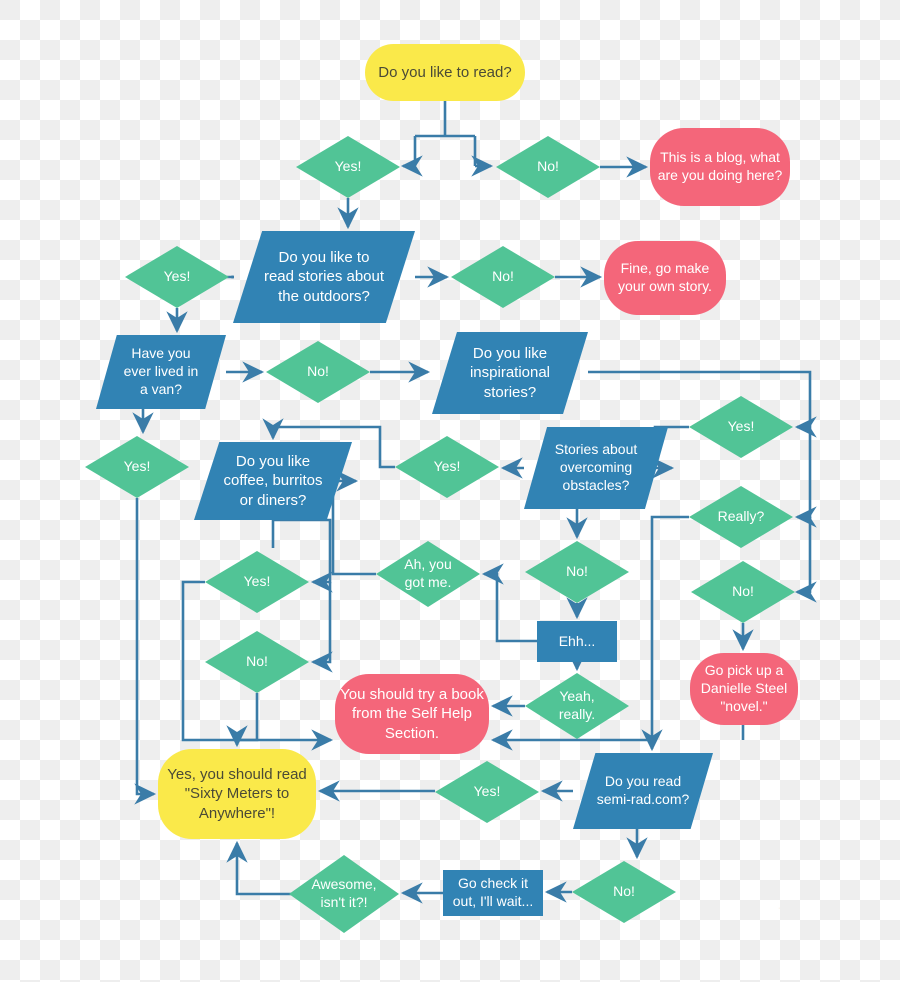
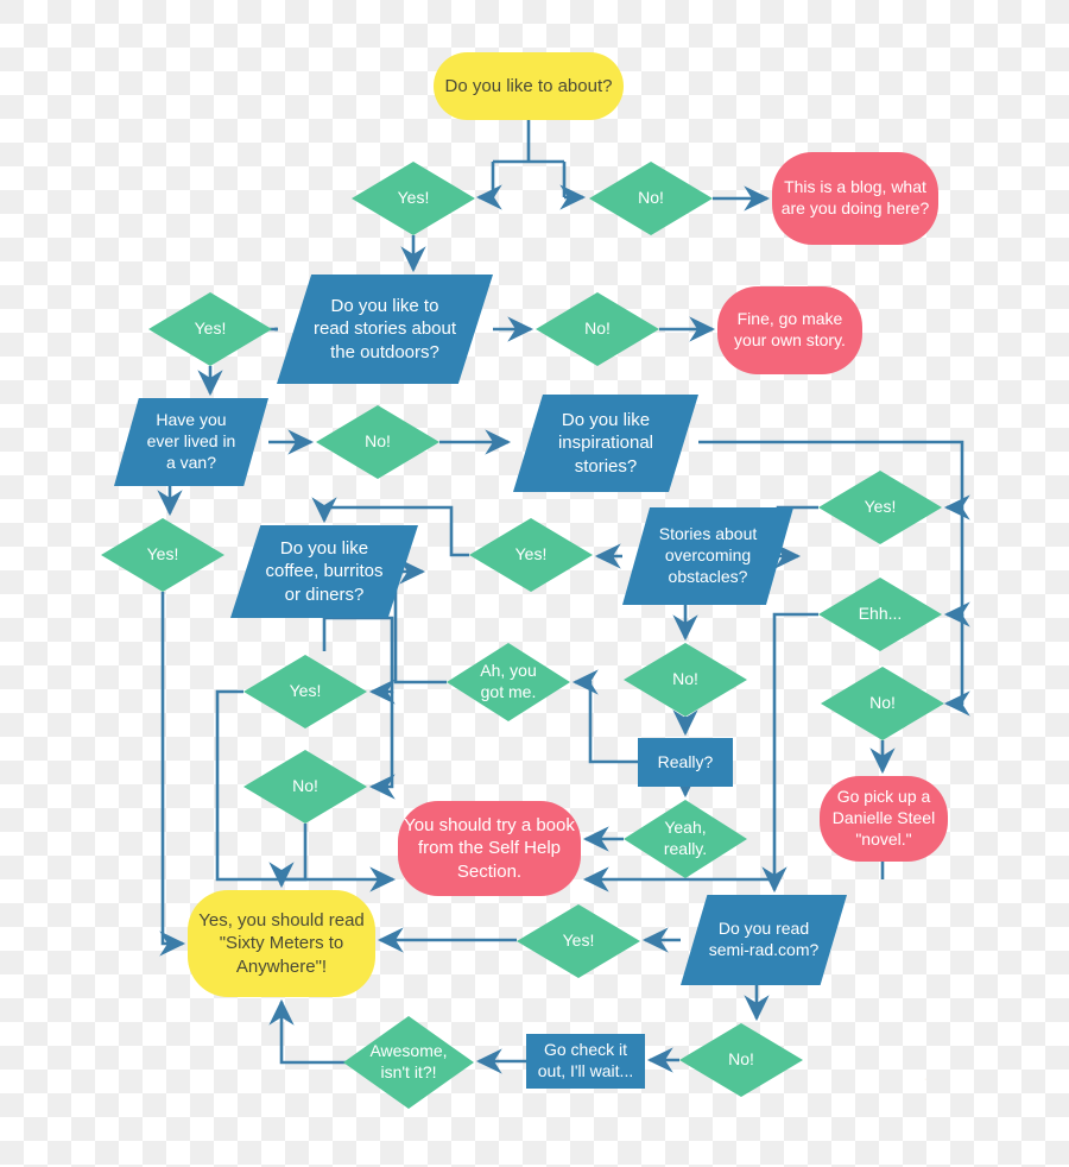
- Do you like to read?
+ Do you like to about?
  Yes!
  No!
  This is a blog, what
  are you doing here?
  Do you like to
  read stories about
  the outdoors?
  Yes!
  No!
  Fine, go make
  your own story.
  Have you
  ever lived in
  a van?
  No!
  Do you like
  inspirational
  stories?
  Yes!
  Yes!
  Do you like
  coffee, burritos
  or diners?
  Yes!
  Stories about
  overcoming
  obstacles?
- Really?
+ Ehh...
  Yes!
  Ah, you
  got me.
  No!
  No!
- Ehh...
+ Really?
  No!
  Go pick up a
  Danielle Steel
  "novel."
  Yeah,
  really.
  You should try a book
  from the Self Help
  Section.
  Yes, you should read
  "Sixty Meters to
  Anywhere"!
  Yes!
  Do you read
  semi-rad.com?
  Awesome,
  isn't it?!
  Go check it
  out, I'll wait...
  No!
